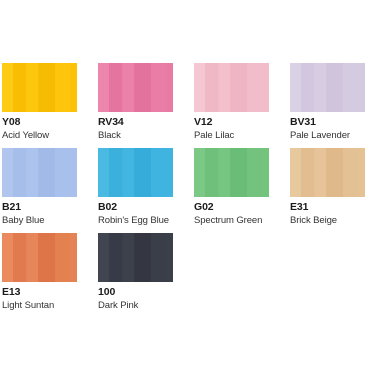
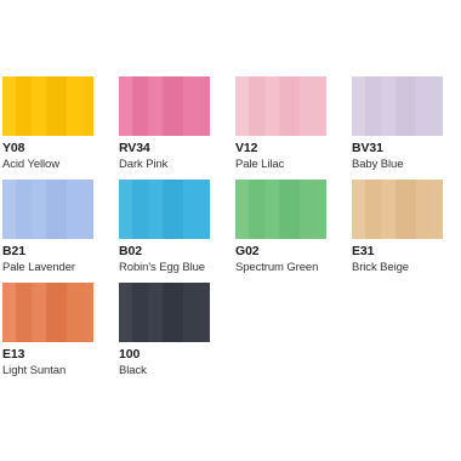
  Y08
  Acid Yellow
  RV34
- Black
+ Dark Pink
  V12
  Pale Lilac
  BV31
- Pale Lavender
+ Baby Blue
  B21
- Baby Blue
+ Pale Lavender
  B02
  Robin's Egg Blue
  G02
  Spectrum Green
  E31
  Brick Beige
  E13
  Light Suntan
  100
- Dark Pink
+ Black
